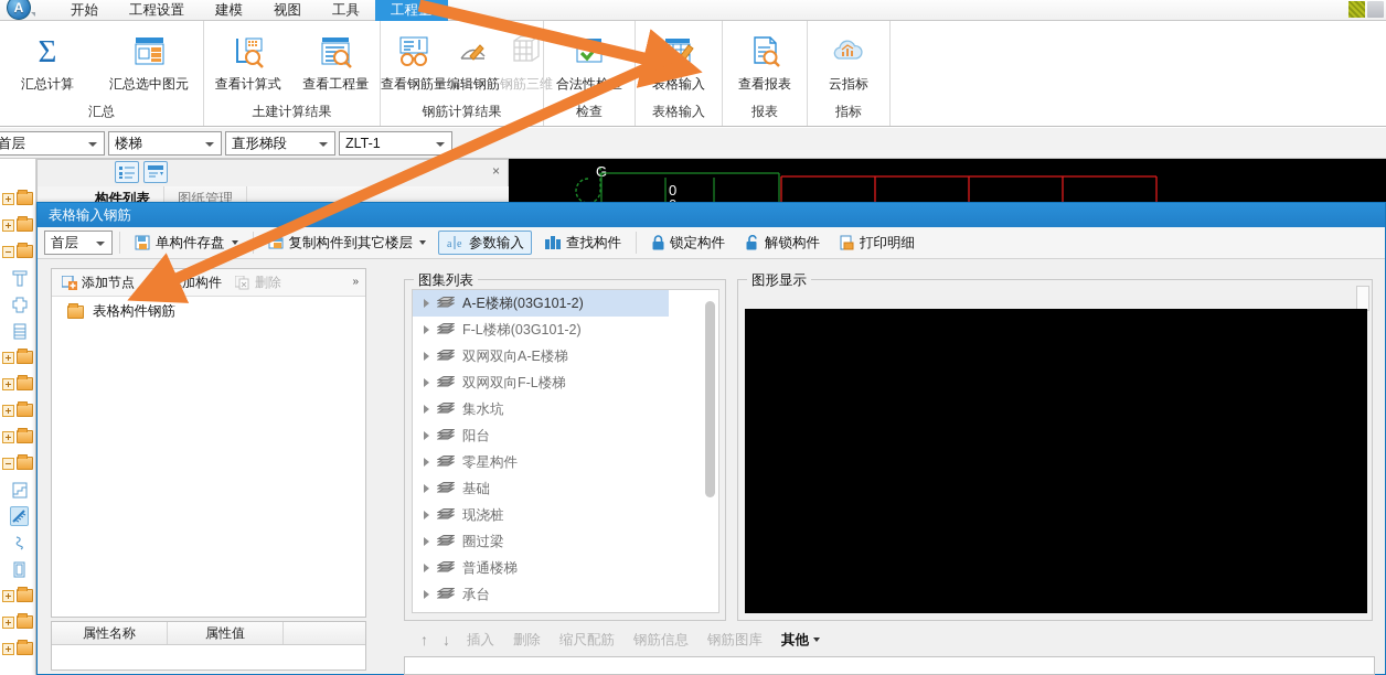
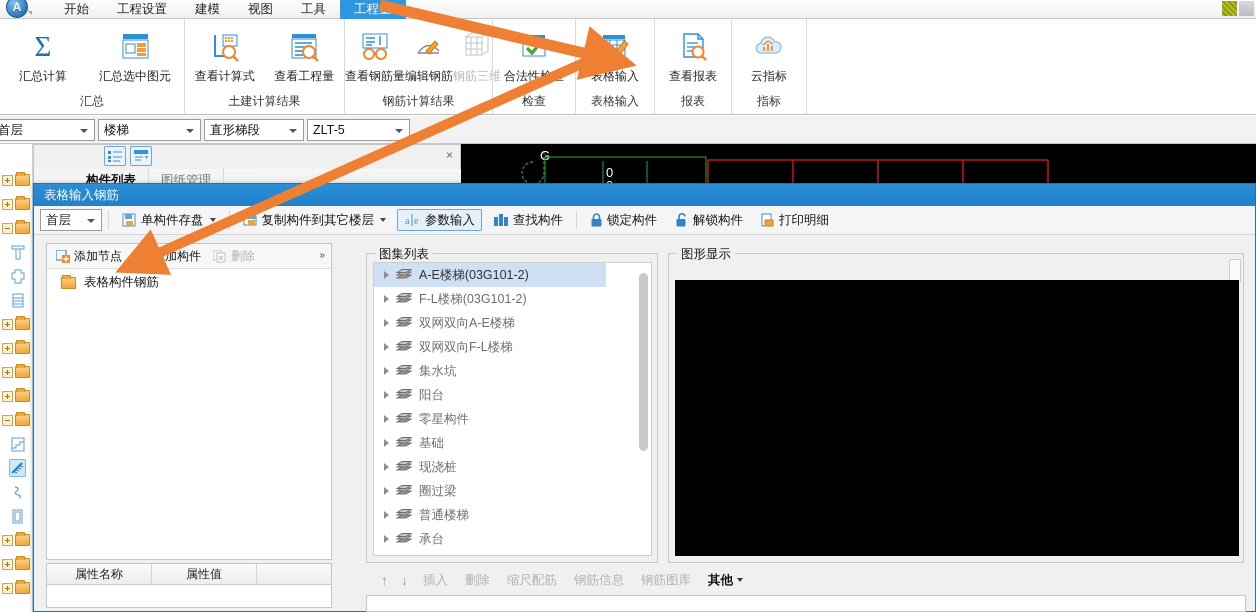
  A
  开始
  工程设置
  建模
  视图
  工具
  Σ
  汇总计算
  汇总选中图元
  汇总
  查看计算式
  查看工程量
  土建计算结果
  查看钢筋量
  编辑钢筋
  钢筋三维
  钢筋计算结果
  检查
  表格输入
  表格输入
  查看报表
  报表
  云指标
  指标
  首层
  楼梯
  直形梯段
- ZLT-1
+ ZLT-5
  G
  0
  ×
  构件列表
  图纸管理
  表格输入钢筋
  首层
  单构件存盘
  复制构件到其它楼层
  a
  e
  参数输入
  查找构件
  锁定构件
  解锁构件
  打印明细
  添加节点
  加构件
  删除
  »
  表格构件钢筋
  属性名称
  属性值
  图集列表
  A-E楼梯(03G101-2)
  F-L楼梯(03G101-2)
  双网双向A-E楼梯
  双网双向F-L楼梯
  集水坑
  阳台
  零星构件
  基础
  现浇桩
  圈过梁
  普通楼梯
  承台
  图形显示
  ↑
  ↓
  插入
  删除
  缩尺配筋
  钢筋信息
  钢筋图库
  其他
